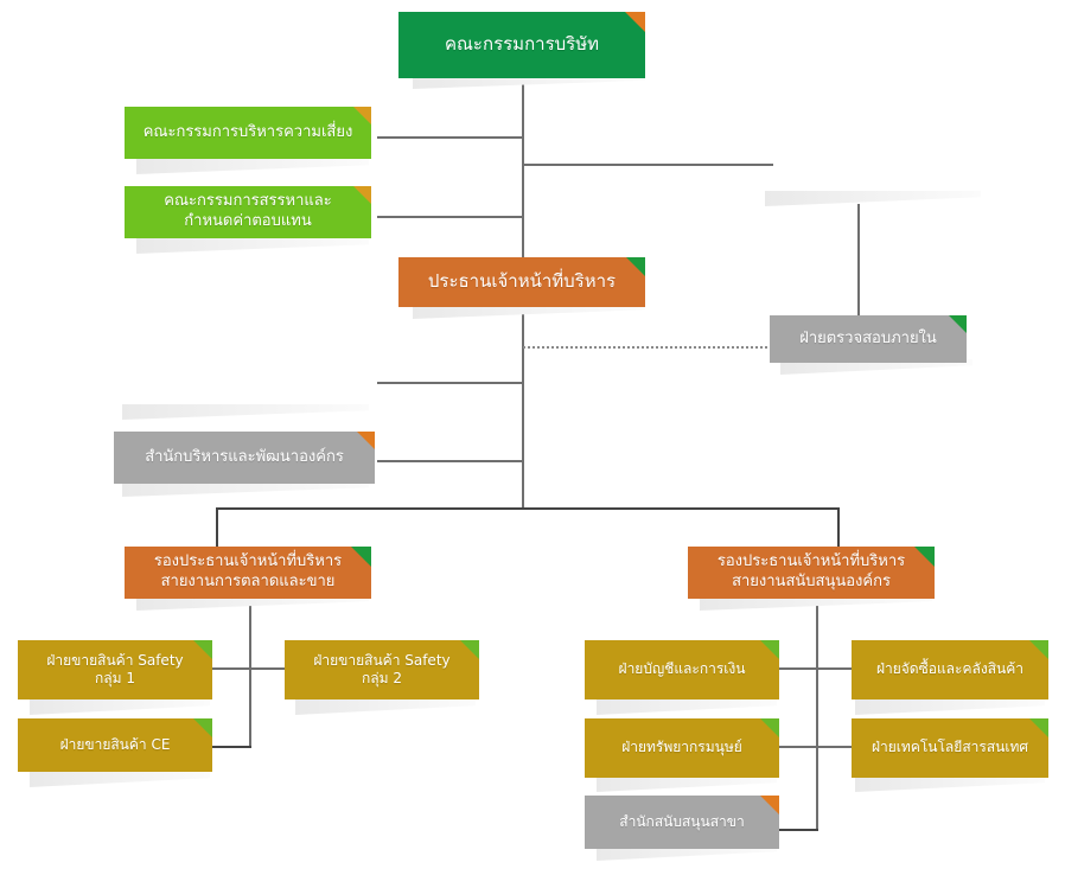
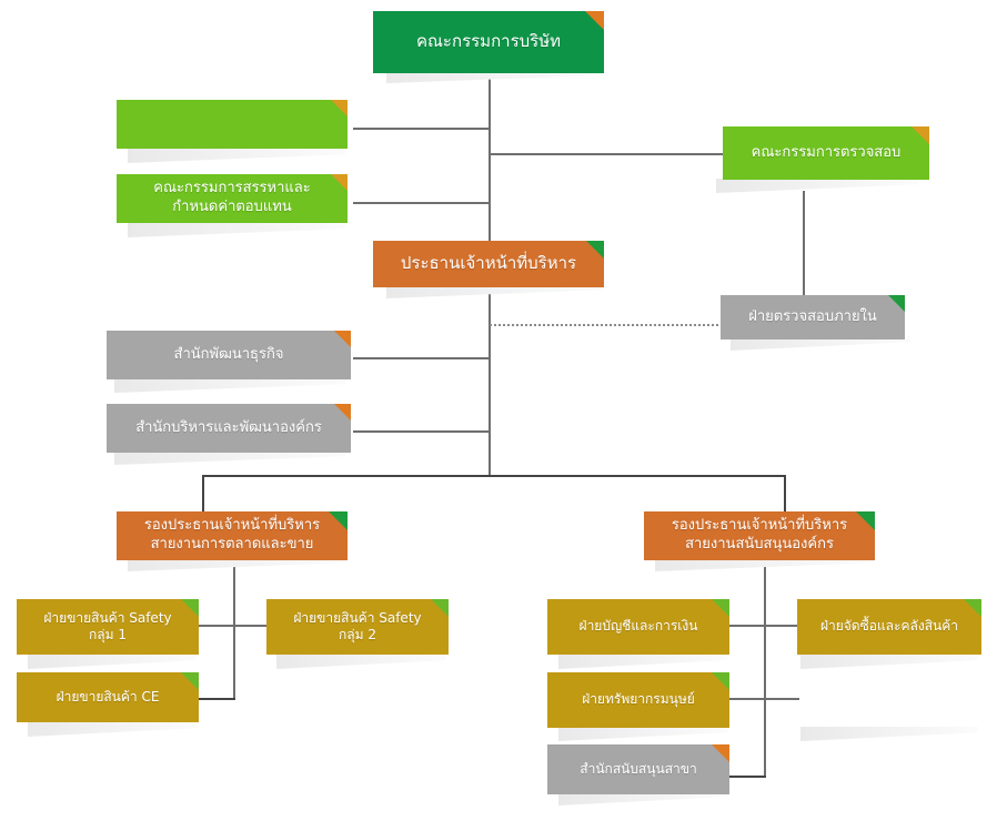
  คณะกรรมการบริษัท
- คณะกรรมการบริหารความเสี่ยง
  คณะกรรมการสรรหาและ
  กำหนดค่าตอบแทน
+ คณะกรรมการตรวจสอบ
  ประธานเจ้าหน้าที่บริหาร
  ฝ่ายตรวจสอบภายใน
+ สำนักพัฒนาธุรกิจ
  สำนักบริหารและพัฒนาองค์กร
  รองประธานเจ้าหน้าที่บริหาร
  สายงานการตลาดและขาย
  รองประธานเจ้าหน้าที่บริหาร
  สายงานสนับสนุนองค์กร
  ฝ่ายขายสินค้า Safety
  กลุ่ม 1
  ฝ่ายขายสินค้า Safety
  กลุ่ม 2
  ฝ่ายขายสินค้า CE
  ฝ่ายบัญชีและการเงิน
  ฝ่ายจัดซื้อและคลังสินค้า
  ฝ่ายทรัพยากรมนุษย์
- ฝ่ายเทคโนโลยีสารสนเทศ
  สำนักสนับสนุนสาขา
